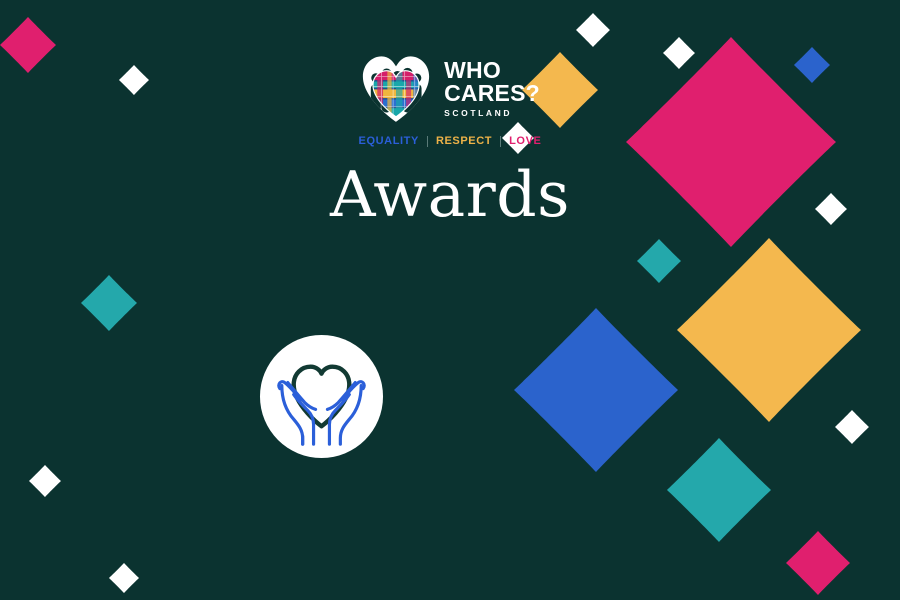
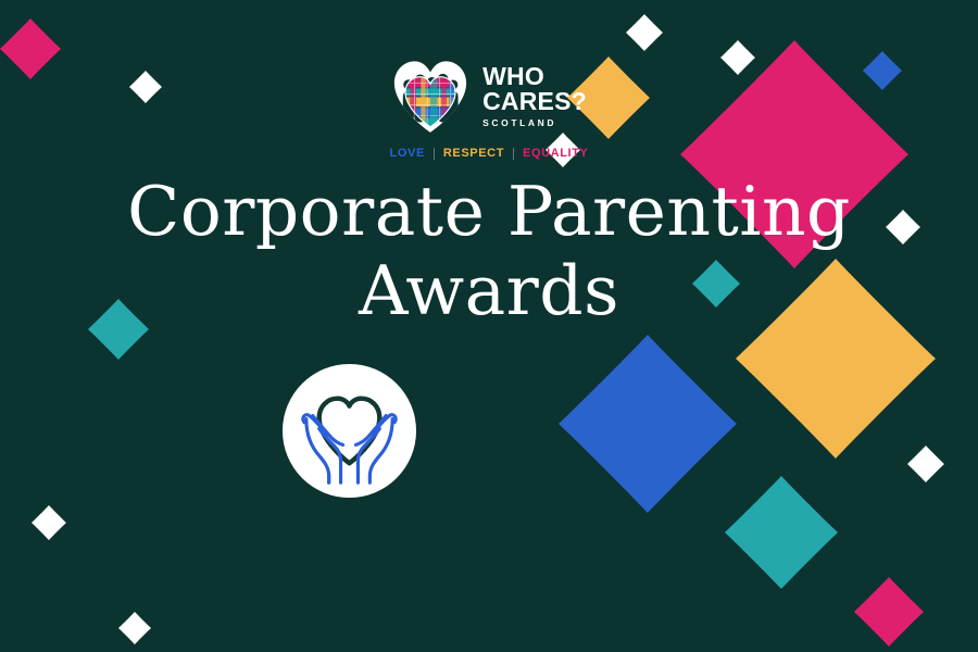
  WHO
  CARES?
  SCOTLAND
- EQUALITY
+ LOVE
  RESPECT
- LOVE
+ EQUALITY
+ Corporate Parenting
  Awards
